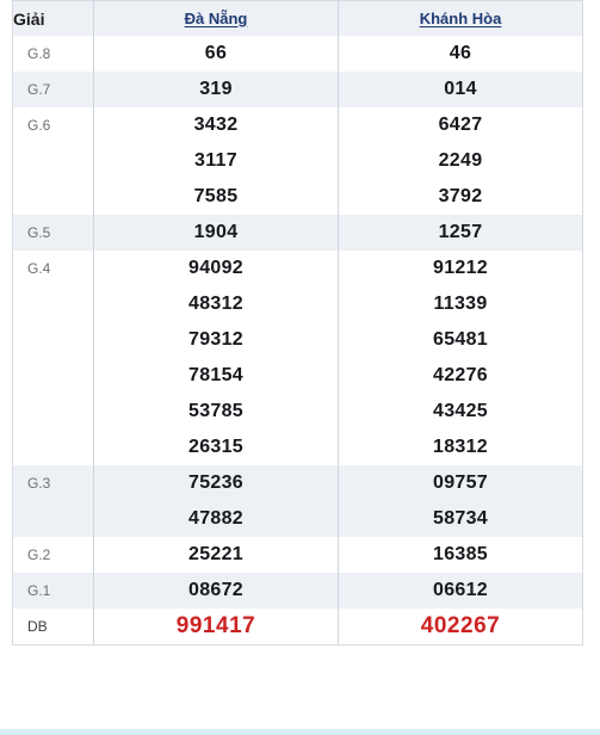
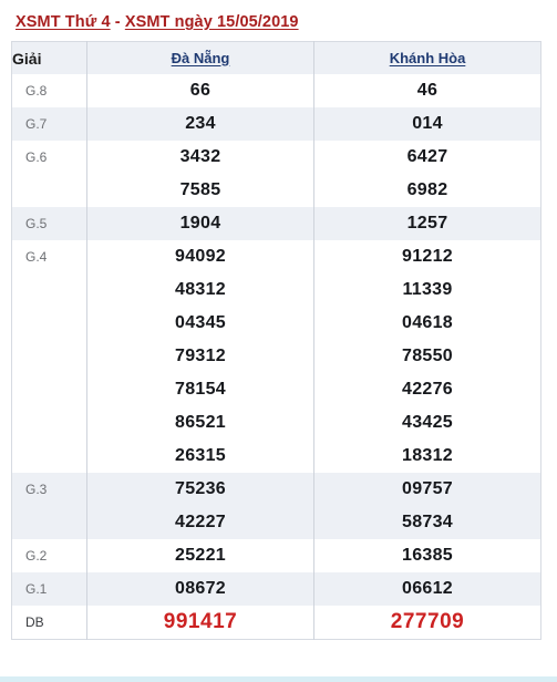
+ XSMT Thứ 4 - XSMT ngày 15/05/2019
  Giải	Đà Nẵng	Khánh Hòa
  G.8	66	46
- G.7	319	014
+ G.7	234	014
  G.6	3432	6427
- 	3117	2249
- 	7585	3792
+ 	7585	6982
  G.5	1904	1257
  G.4	94092	91212
  	48312	11339
+ 	04345	04618
- 	79312	65481
+ 	79312	78550
  	78154	42276
- 	53785	43425
+ 	86521	43425
  	26315	18312
  G.3	75236	09757
- 	47882	58734
+ 	42227	58734
  G.2	25221	16385
  G.1	08672	06612
- DB	991417	402267
+ DB	991417	277709
